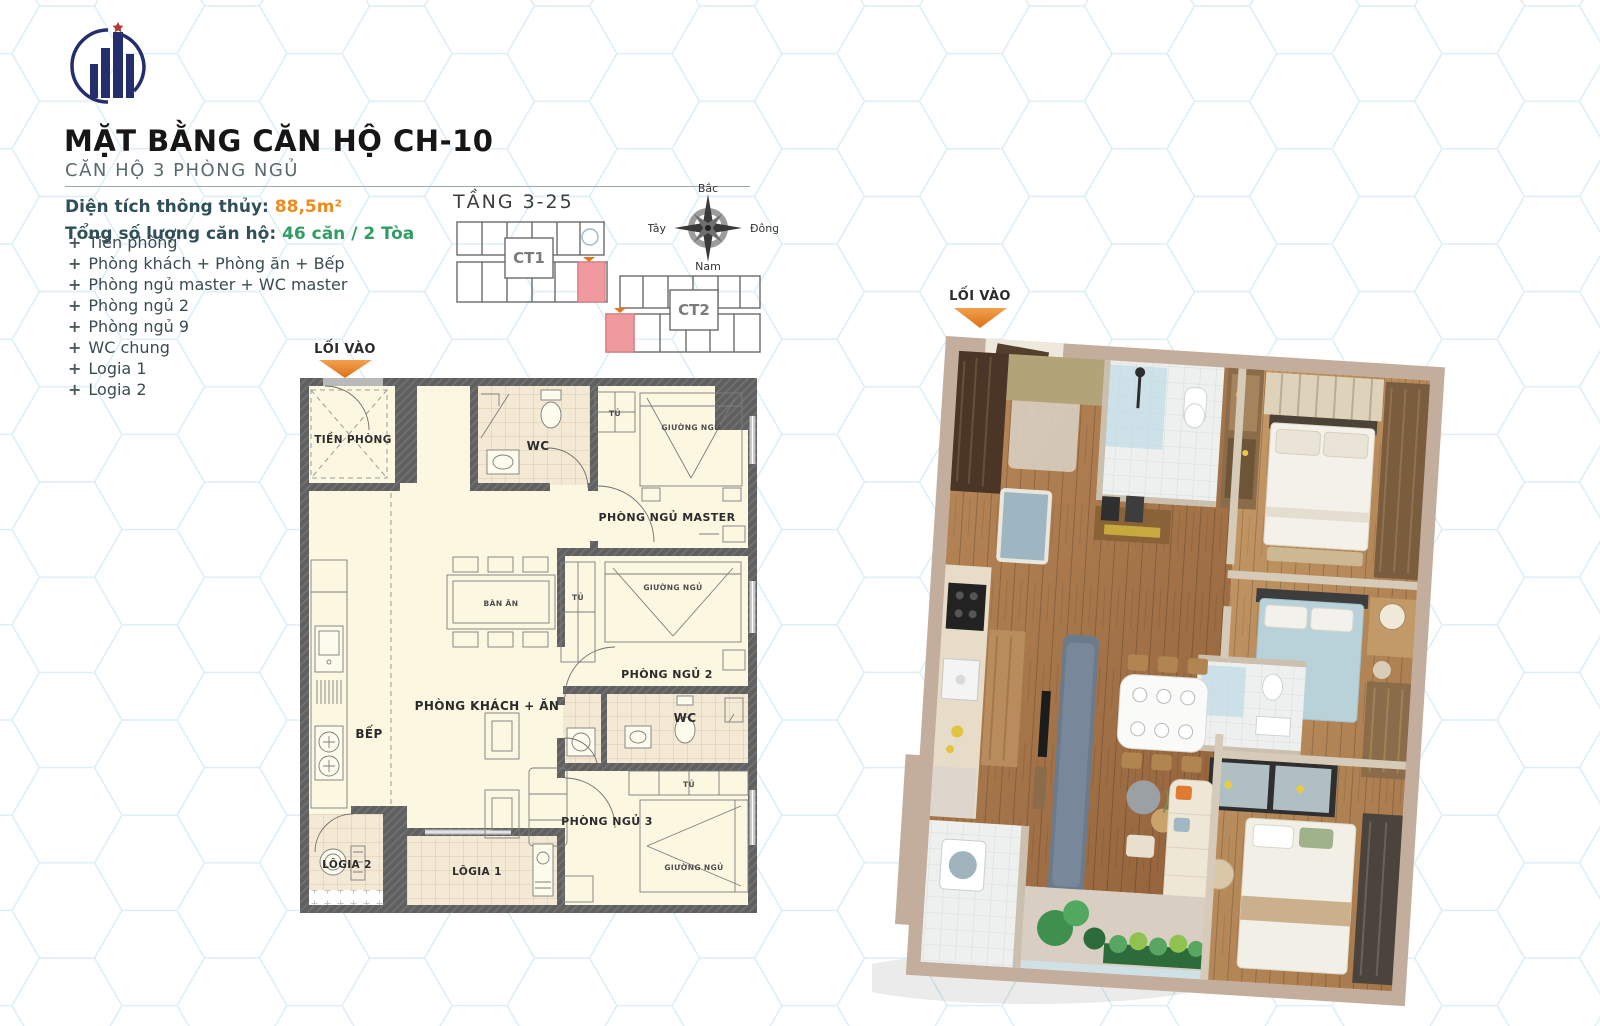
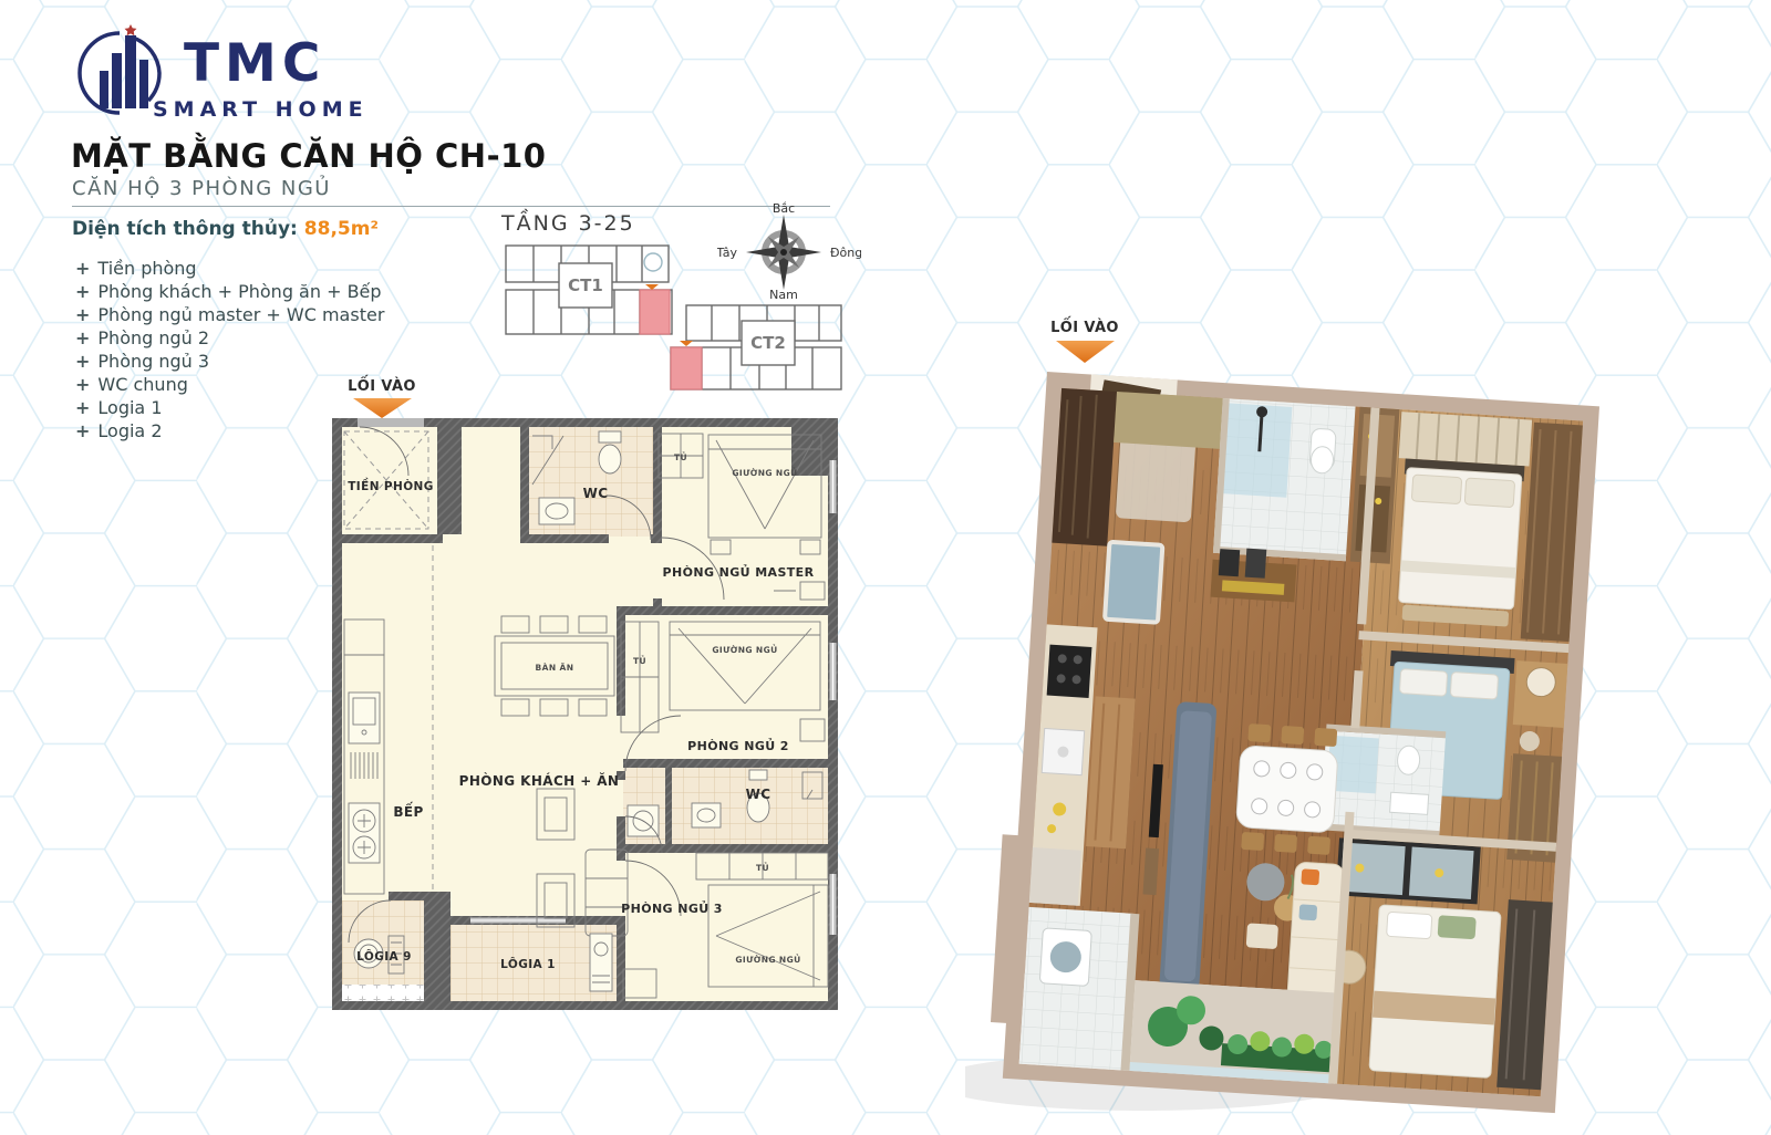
+ TMC
+ SMART HOME
  MẶT BẰNG CĂN HỘ CH-10
  CĂN HỘ 3 PHÒNG NGỦ
  Diện tích thông thủy: 88,5m²
- Tổng số lượng căn hộ: 46 căn / 2 Tòa
  +
  Tiền phòng
  +
  Phòng khách + Phòng ăn + Bếp
  +
  Phòng ngủ master + WC master
  +
  Phòng ngủ 2
  +
- Phòng ngủ 9
+ Phòng ngủ 3
  +
  WC chung
  +
  Logia 1
  +
  Logia 2
  TẦNG 3-25
  CT1
  CT2
  Bắc
  Nam
  Tây
  Đông
  LỐI VÀO
  TIỀN PHÒNG
  WC
  TỦ
  GIƯỜNG NGỦ
  PHÒNG NGỦ MASTER
  TỦ
  GIƯỜNG NGỦ
  PHÒNG NGỦ 2
  WC
  TỦ
  PHÒNG NGỦ 3
  GIƯỜNG NGỦ
  PHÒNG KHÁCH + ĂN
  BẾP
  BÀN ĂN
- LÔGIA 2
+ LÔGIA 9
  LÔGIA 1
  LỐI VÀO
